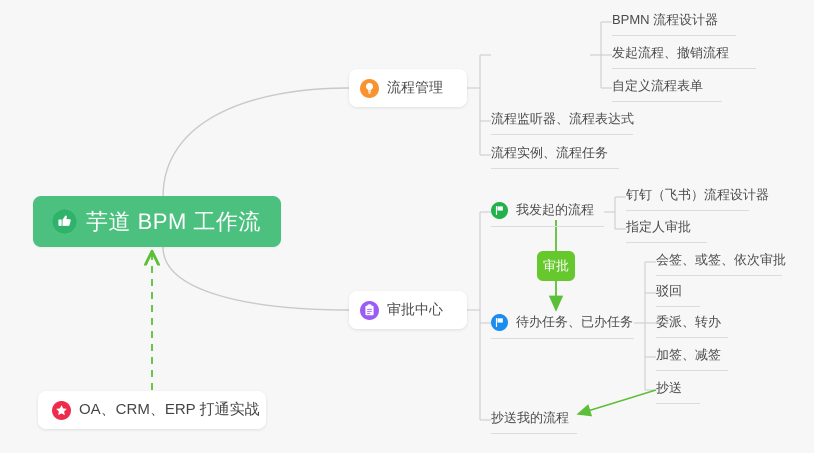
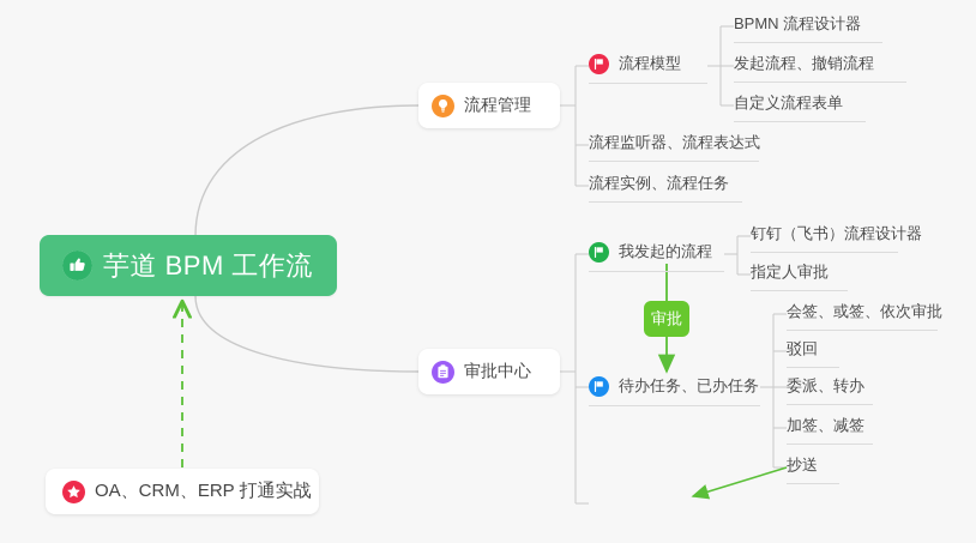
  芋道 BPM 工作流
  流程管理
+ 流程模型
  BPMN 流程设计器
  发起流程、撤销流程
  自定义流程表单
  流程监听器、流程表达式
  流程实例、流程任务
  审批中心
  我发起的流程
  钉钉（飞书）流程设计器
  指定人审批
  审批
  待办任务、已办任务
  会签、或签、依次审批
  驳回
  委派、转办
  加签、减签
  抄送
- 抄送我的流程
  OA、CRM、ERP 打通实战
